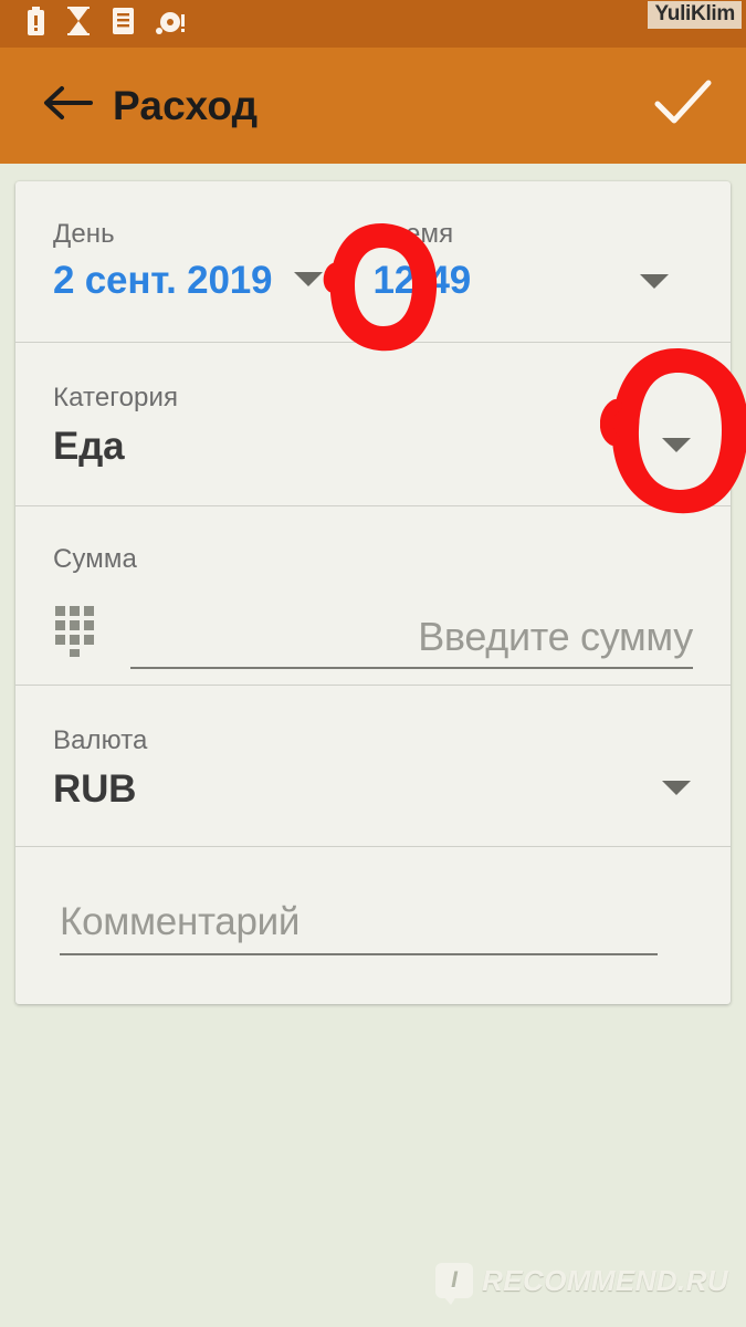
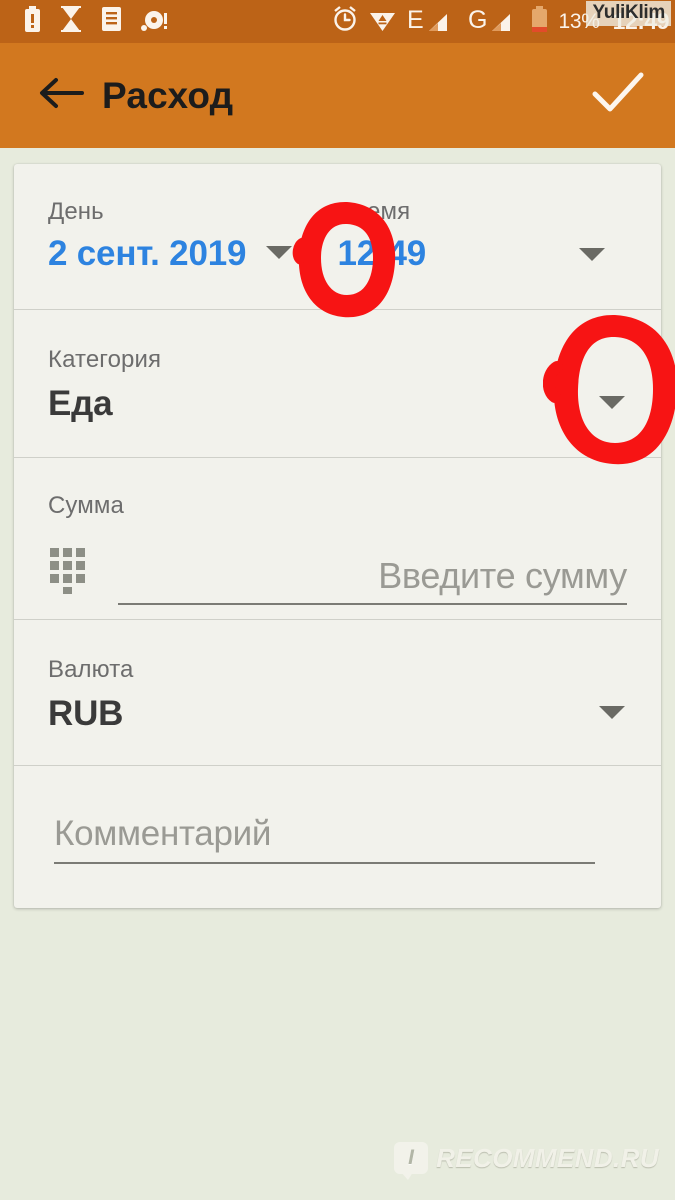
+ E
+ G
+ 13%
+ 12:49
  YuliKlim
  Расход
  День
  2 сент. 2019
  1249
  Категория
  Еда
  Сумма
  Введите сумму
  Валюта
  RUB
  Комментарий
  I
  RECOMMEND.RU
